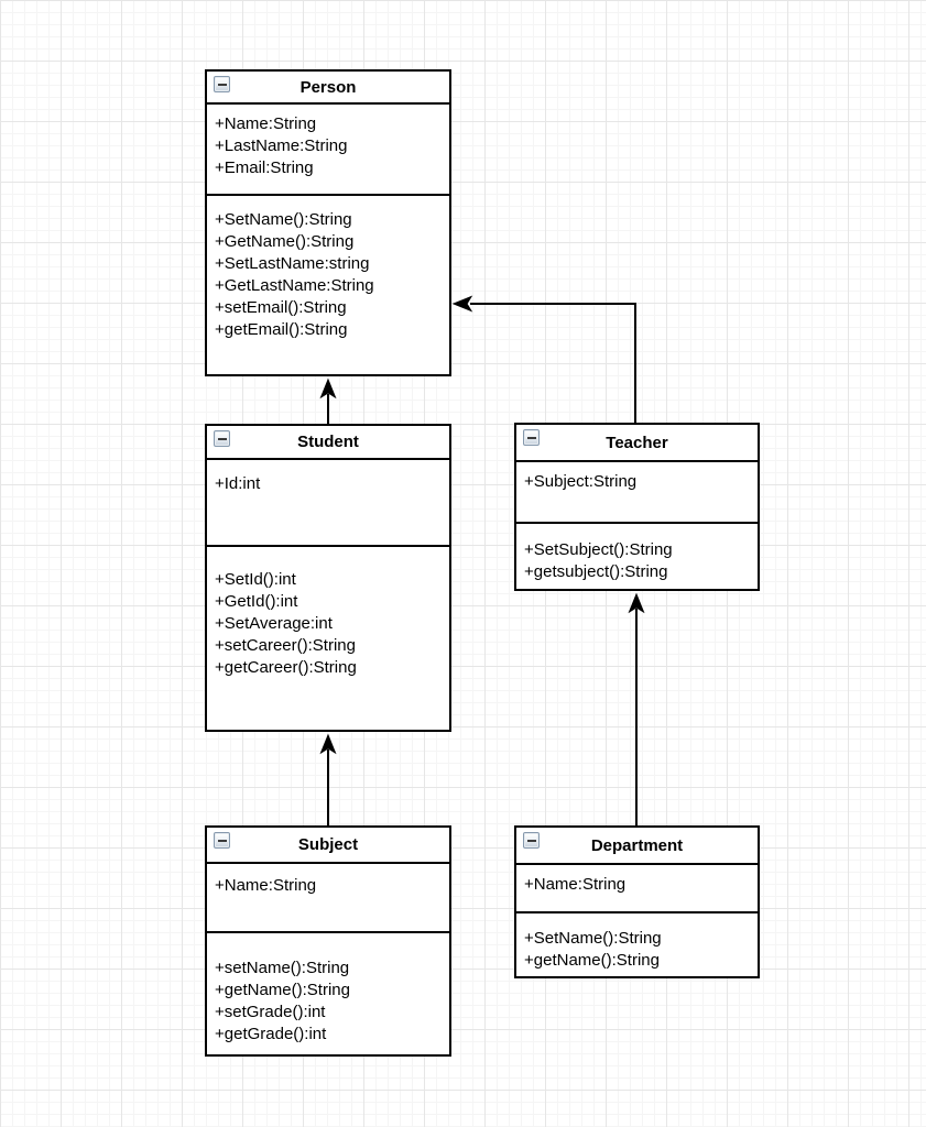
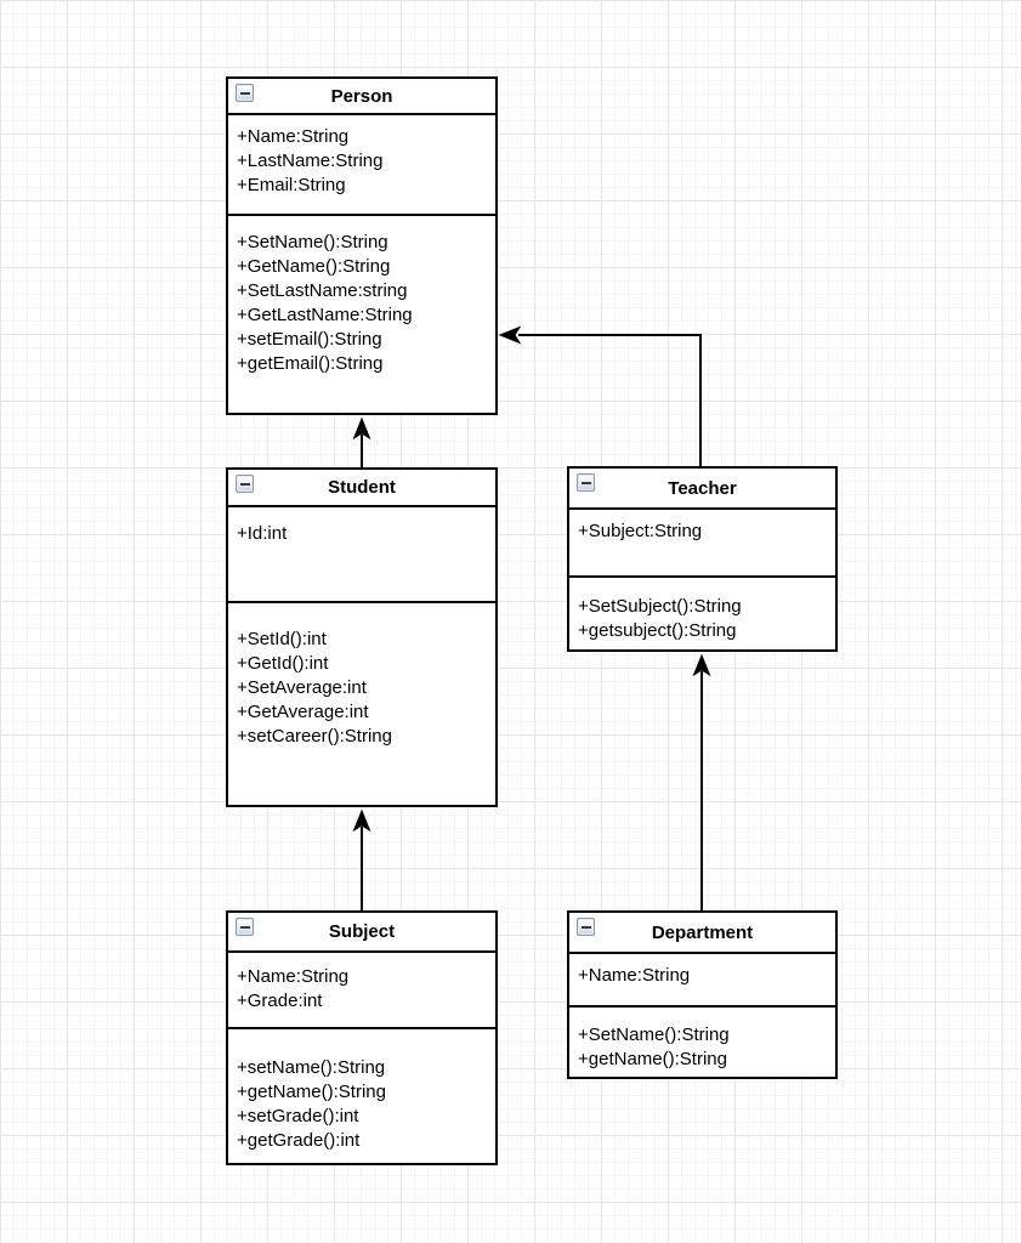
  Person
  +Name:String
  +LastName:String
  +Email:String
  +SetName():String
  +GetName():String
  +SetLastName:string
  +GetLastName:String
  +setEmail():String
  +getEmail():String
  Student
  +Id:int
  +SetId():int
  +GetId():int
  +SetAverage:int
+ +GetAverage:int
  +setCareer():String
- +getCareer():String
  Teacher
  +Subject:String
  +SetSubject():String
  +getsubject():String
  Subject
  +Name:String
+ +Grade:int
  +setName():String
  +getName():String
  +setGrade():int
  +getGrade():int
  Department
  +Name:String
  +SetName():String
  +getName():String
